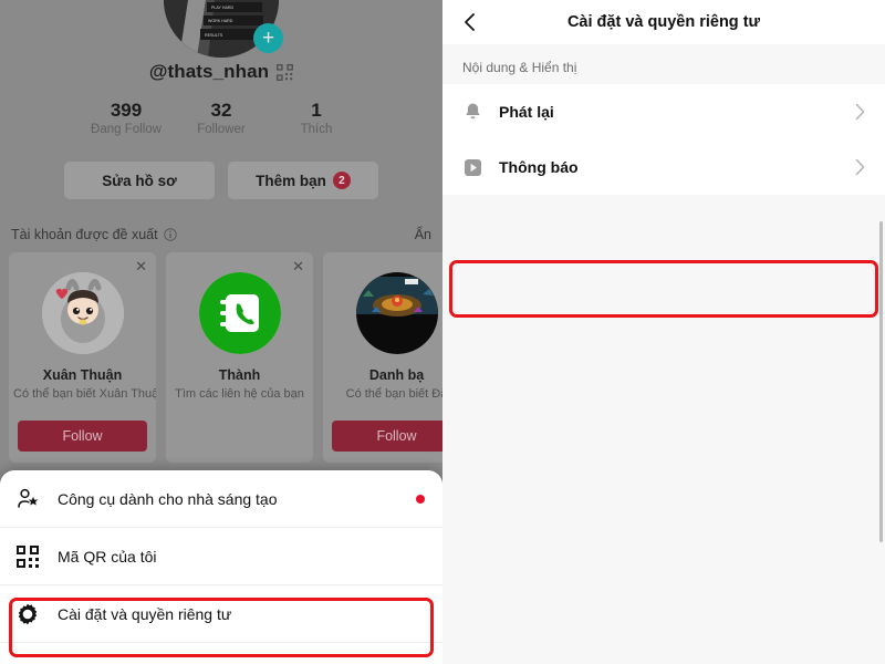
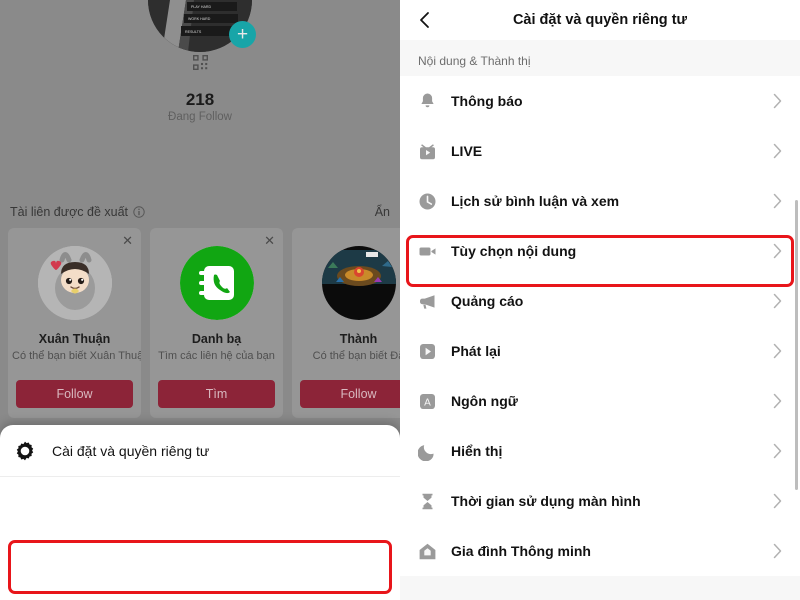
  +
- @thats_nhan
- 399
+ 218
  Đang Follow
- 32
- Follower
- 1
- Thích
- Sửa hồ sơ
- Thêm bạn
- 2
- Tài khoản được đề xuất
+ Tài liên được đề xuất
  Ẩn
  ✕
  Xuân Thuận
  Có thể bạn biết Xuân Thuậ
  Follow
  ✕
- Thành
+ Danh bạ
  Tìm các liên hệ của bạn
+ Tìm
- Danh bạ
+ Thành
  Có thể bạn biết Đ
  Follow
- Công cụ dành cho nhà sáng tạo
- Mã QR của tôi
  Cài đặt và quyền riêng tư
  Cài đặt và quyền riêng tư
- Nội dung & Hiển thị
+ Nội dung & Thành thị
- Phát lại
+ Thông báo
+ LIVE
+ Lịch sử bình luận và xem
+ Tùy chọn nội dung
+ Quảng cáo
- Thông báo
+ Phát lại
+ A
+ Ngôn ngữ
+ Hiển thị
+ Thời gian sử dụng màn hình
+ Gia đình Thông minh
